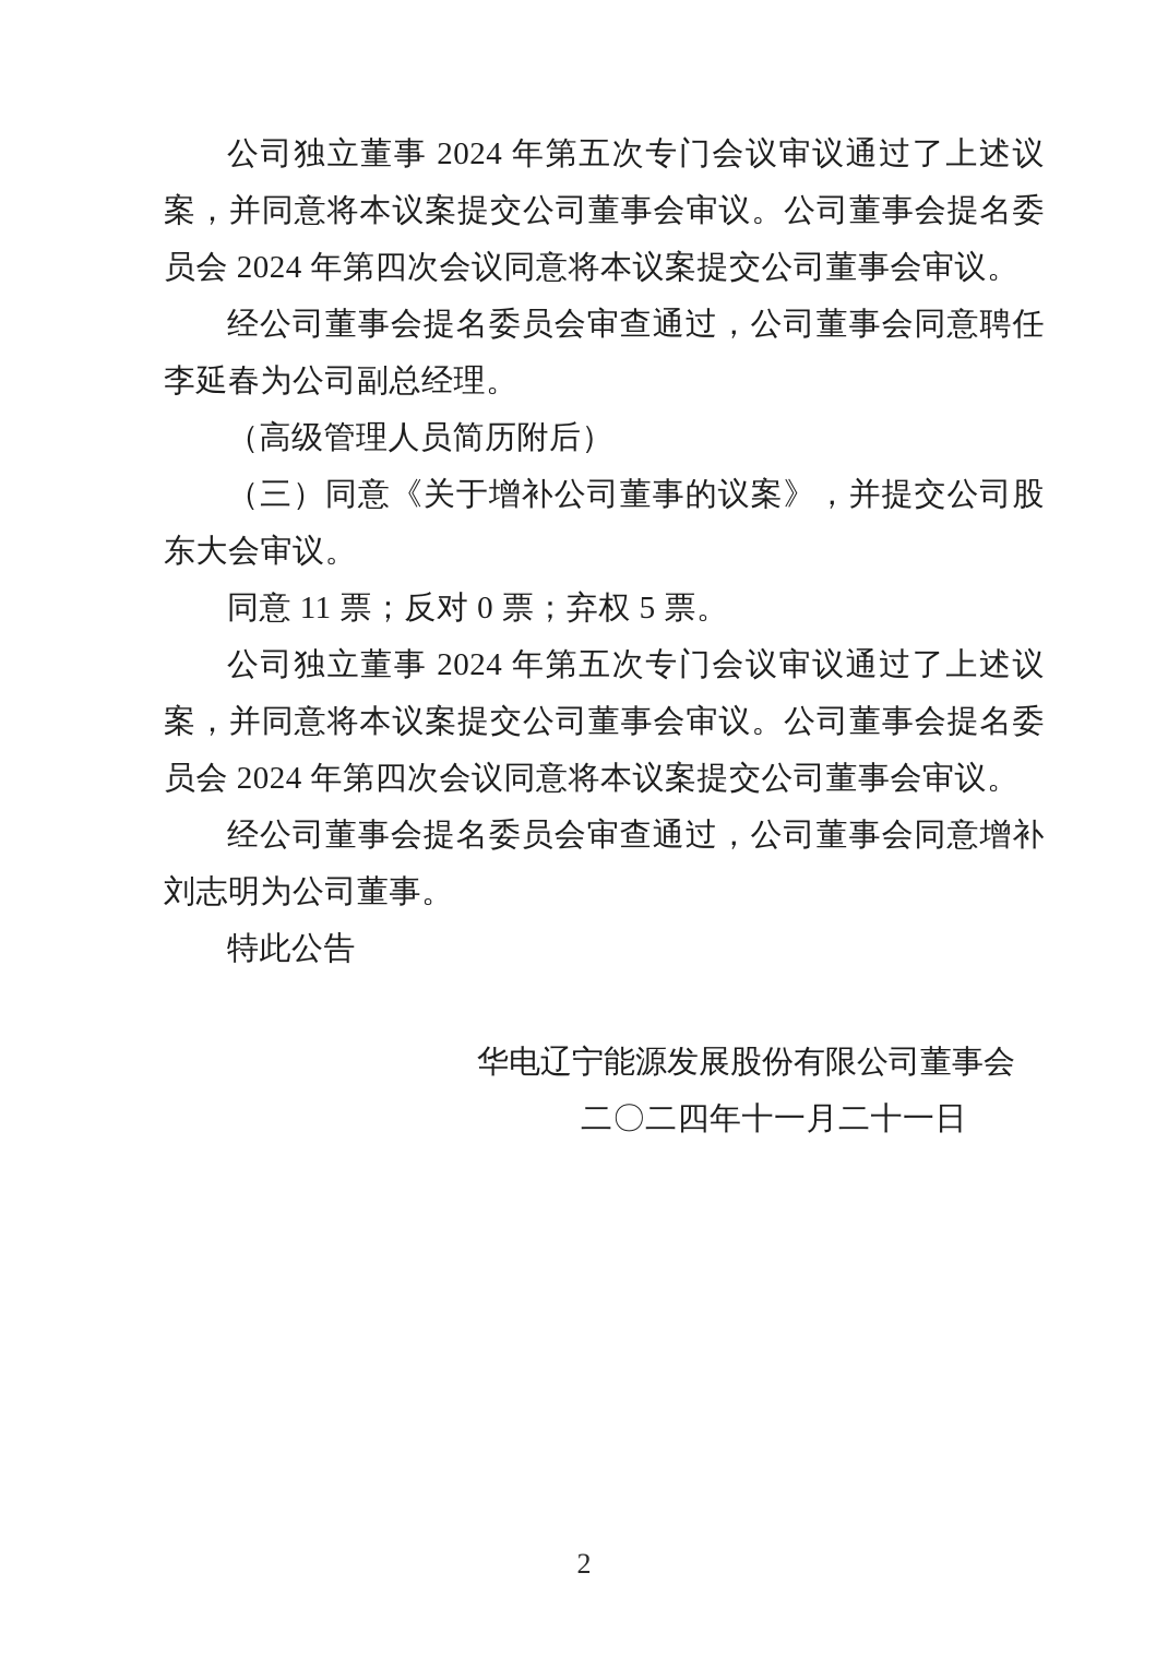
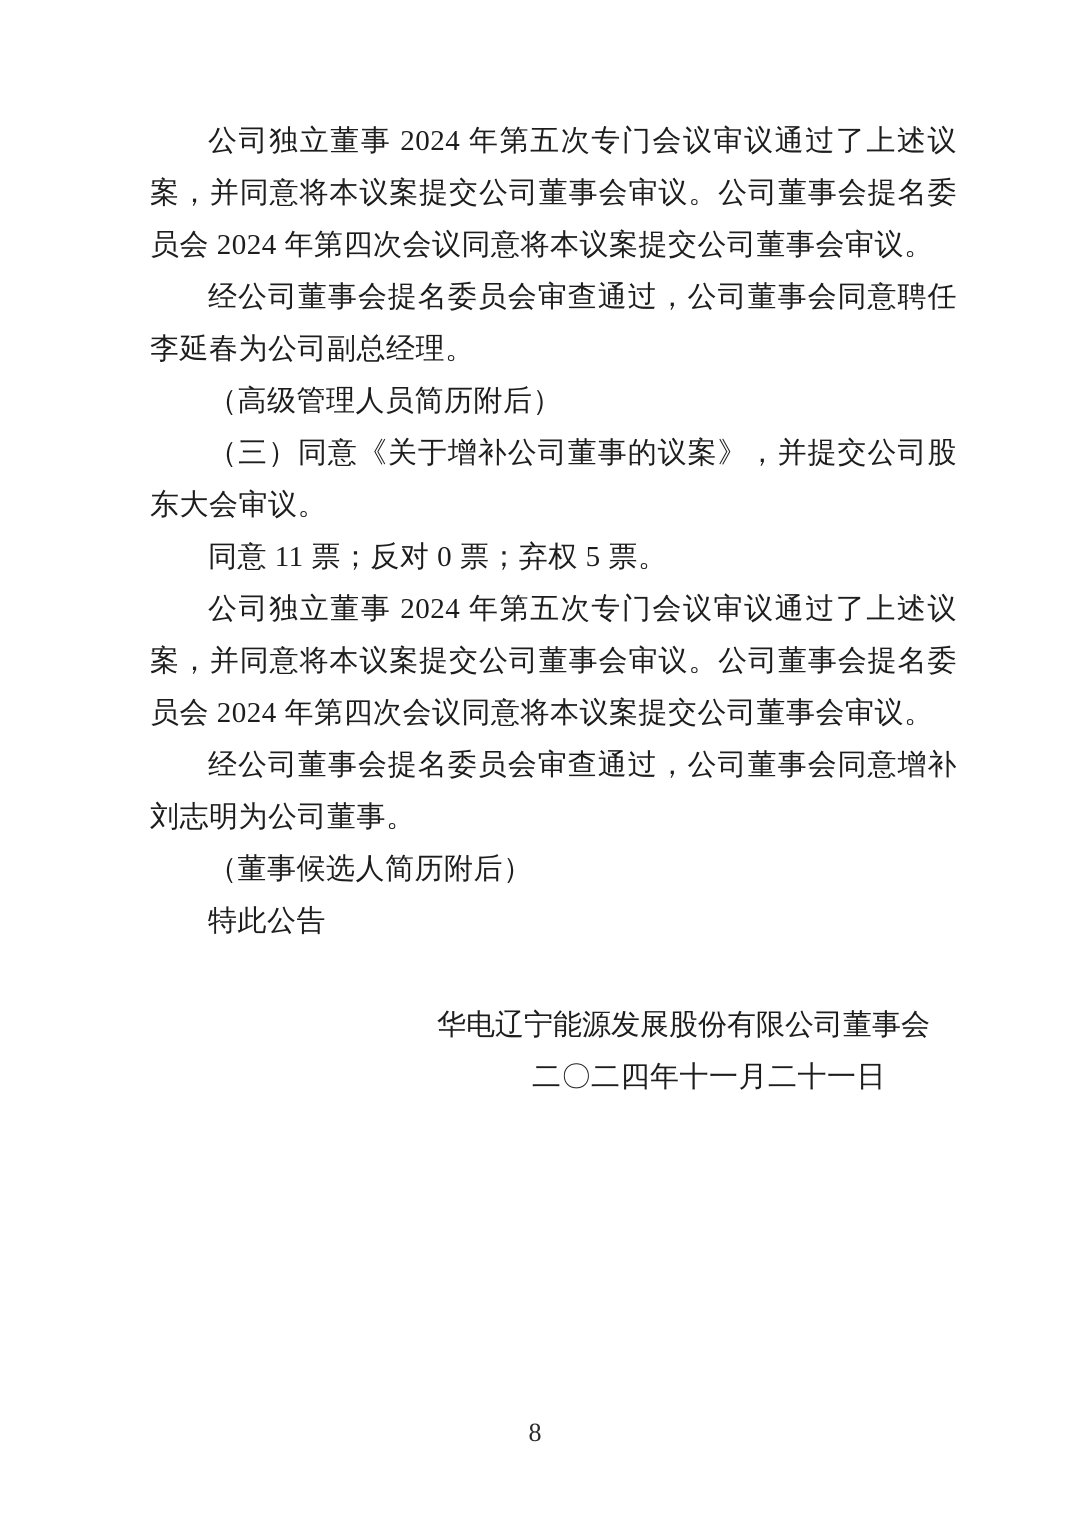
  公司独立董事 2024 年第五次专门会议审议通过了上述议案，并同意将本议案提交公司董事会审议。公司董事会提名委员会 2024 年第四次会议同意将本议案提交公司董事会审议。
  经公司董事会提名委员会审查通过，公司董事会同意聘任李延春为公司副总经理。
  （高级管理人员简历附后）
  （三）同意《关于增补公司董事的议案》，并提交公司股东大会审议。
  同意 11 票；反对 0 票；弃权 5 票。
  公司独立董事 2024 年第五次专门会议审议通过了上述议案，并同意将本议案提交公司董事会审议。公司董事会提名委员会 2024 年第四次会议同意将本议案提交公司董事会审议。
  经公司董事会提名委员会审查通过，公司董事会同意增补刘志明为公司董事。
+ （董事候选人简历附后）
  特此公告
  华电辽宁能源发展股份有限公司董事会
  二〇二四年十一月二十一日
- 2
+ 8
